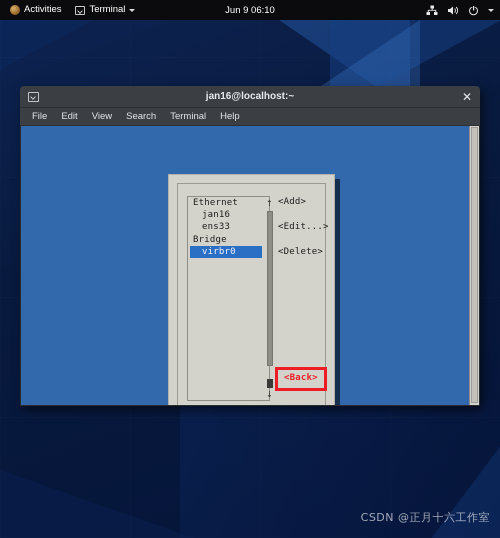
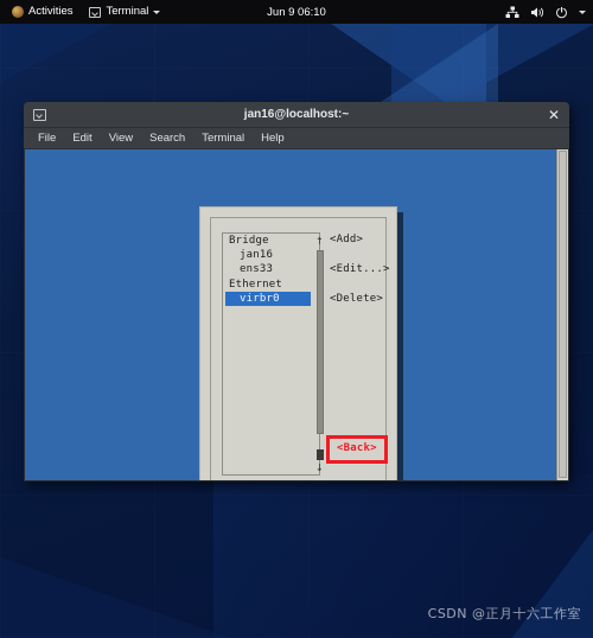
  Activities
  Terminal
  Jun 9 06:10
  jan16@localhost:~
  ✕
  File
  Edit
  View
  Search
  Terminal
  Help
- Ethernet
+ Bridge
  jan16
  ens33
- Bridge
+ Ethernet
  virbr0
  ↑
  ↓
  <Add>
  <Edit...>
  <Delete>
  <Back>
  CSDN @正月十六工作室
